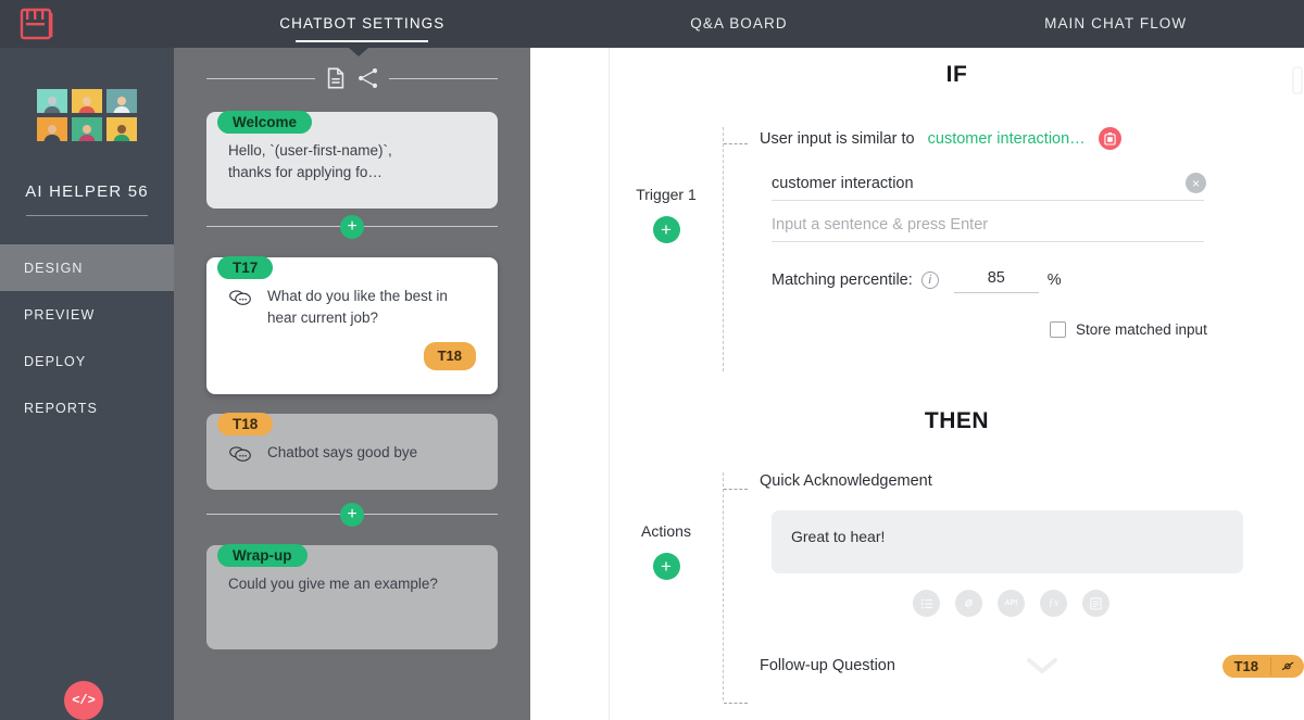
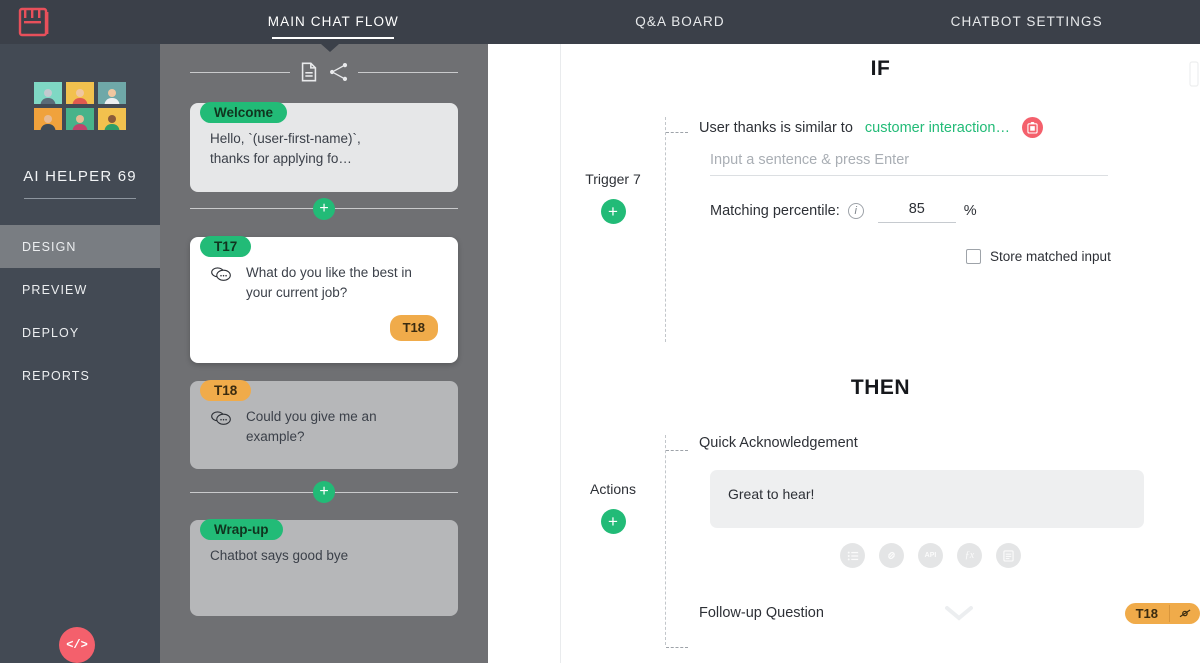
- CHATBOT SETTINGS
+ MAIN CHAT FLOW
  Q&A BOARD
- MAIN CHAT FLOW
+ CHATBOT SETTINGS
- AI HELPER 56
+ AI HELPER 69
  DESIGN
  PREVIEW
  DEPLOY
  REPORTS
  </>
  Welcome
  Hello, `(user-first-name)`,
  thanks for applying fo…
  +
  T17
- What do you like the best in hear current job?
+ What do you like the best in your current job?
  T18
  T18
- Chatbot says good bye
+ Could you give me an example?
  +
  Wrap-up
- Could you give me an example?
+ Chatbot says good bye
  IF
- Trigger 1
+ Trigger 7
  +
- User input is similar to
+ User thanks is similar to
  customer interaction…
- customer interaction
- ×
  Input a sentence & press Enter
  Matching percentile:
  i
  85
  %
  Store matched input
  THEN
  Actions
  +
  Quick Acknowledgement
  Great to hear!
  Follow-up Question
  T18
